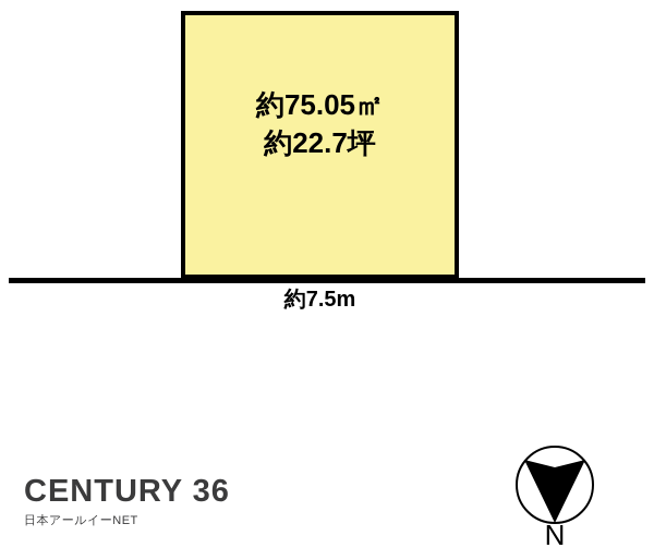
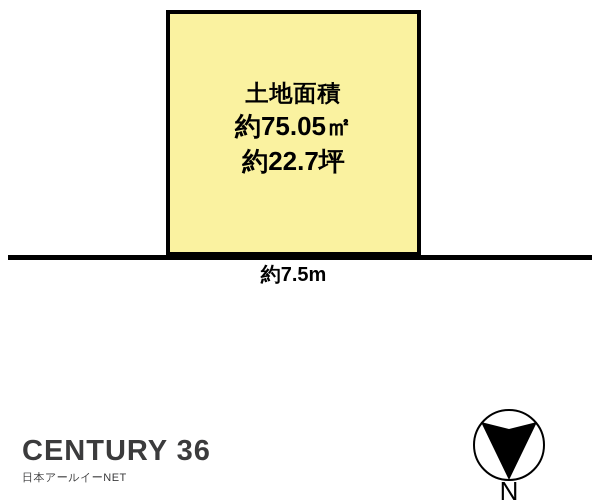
+ 土地面積
  約75.05㎡
  約22.7坪
  約7.5m
  CENTURY 36
  日本アールイーNET
  N
